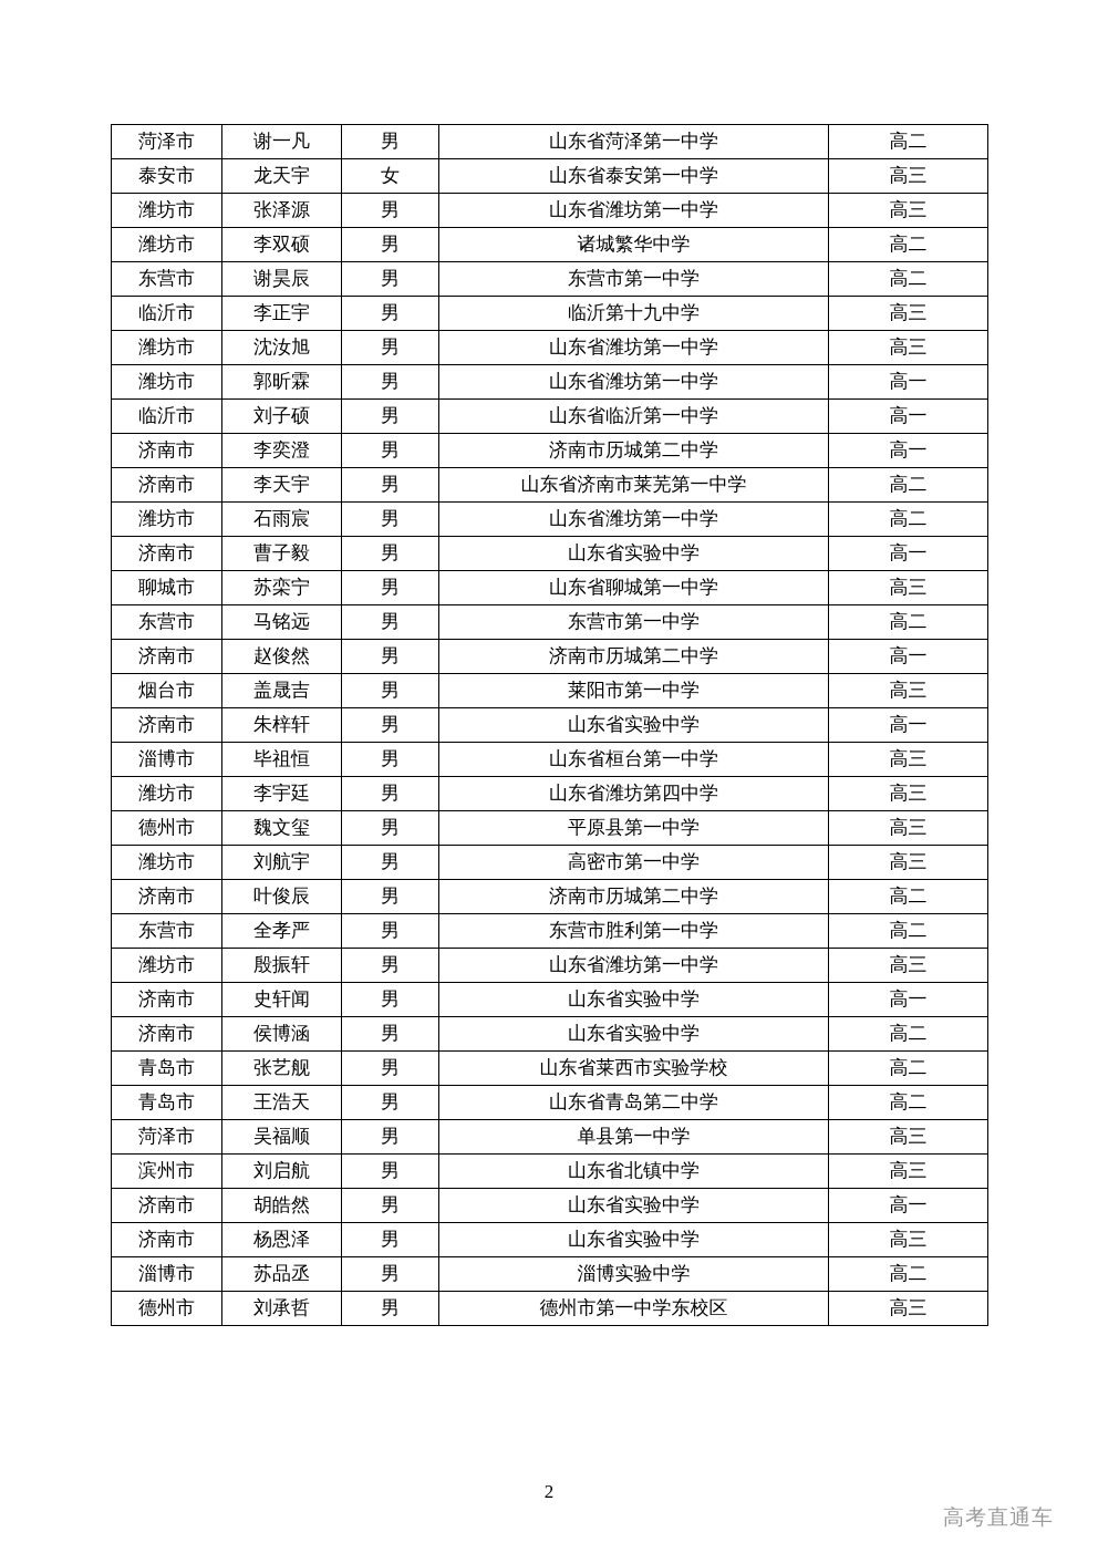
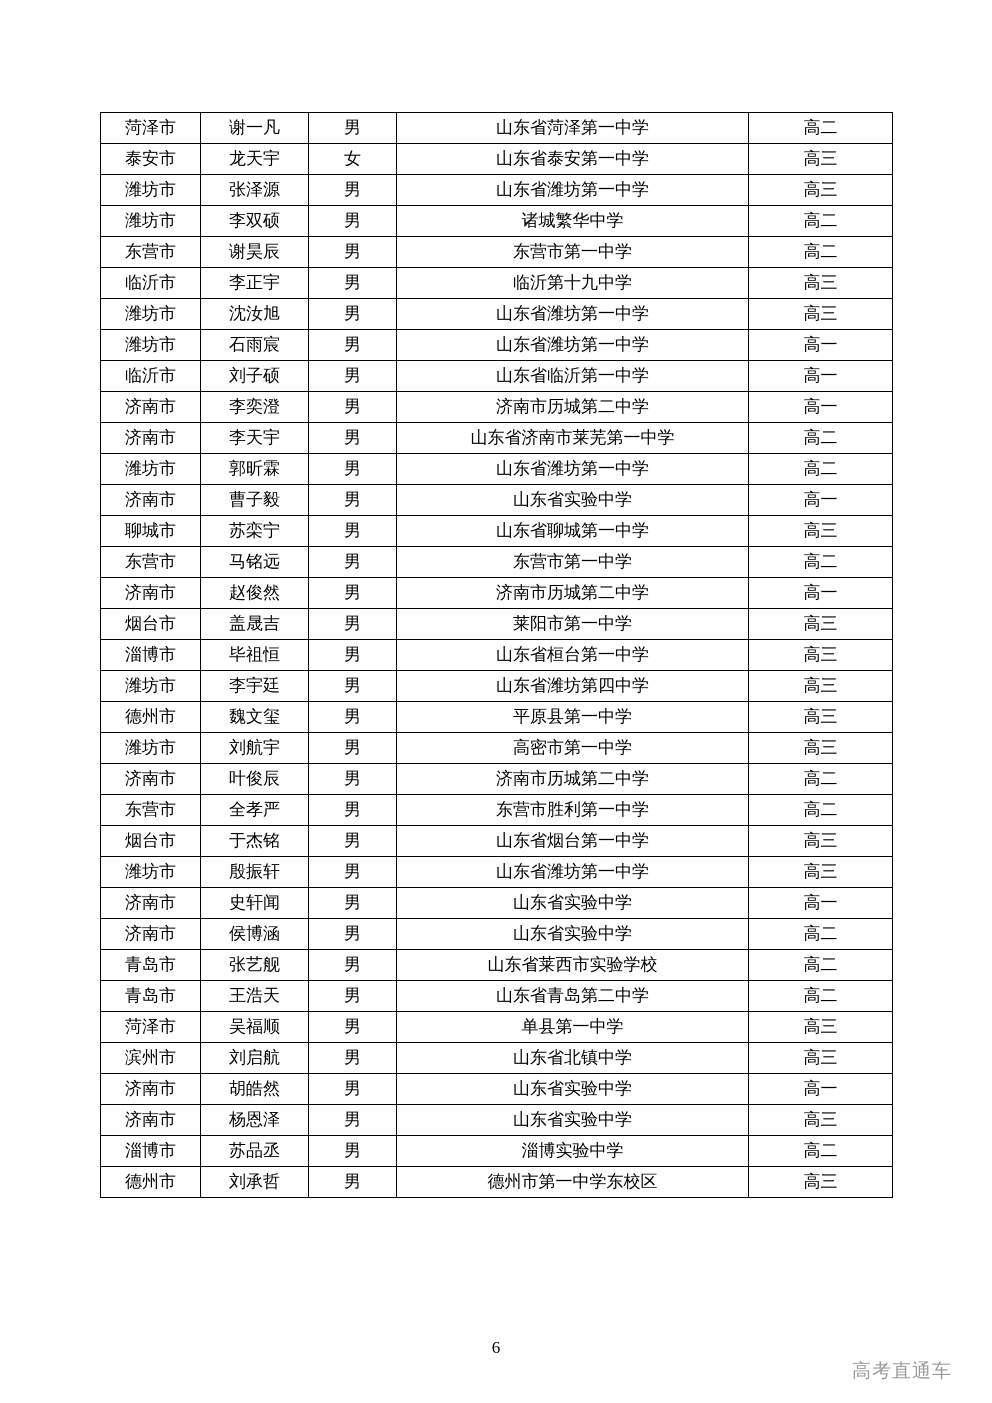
  菏泽市	谢一凡	男	山东省菏泽第一中学	高二
  泰安市	龙天宇	女	山东省泰安第一中学	高三
  潍坊市	张泽源	男	山东省潍坊第一中学	高三
  潍坊市	李双硕	男	诸城繁华中学	高二
  东营市	谢昊辰	男	东营市第一中学	高二
  临沂市	李正宇	男	临沂第十九中学	高三
  潍坊市	沈汝旭	男	山东省潍坊第一中学	高三
- 潍坊市	郭昕霖	男	山东省潍坊第一中学	高一
+ 潍坊市	石雨宸	男	山东省潍坊第一中学	高一
  临沂市	刘子硕	男	山东省临沂第一中学	高一
  济南市	李奕澄	男	济南市历城第二中学	高一
  济南市	李天宇	男	山东省济南市莱芜第一中学	高二
- 潍坊市	石雨宸	男	山东省潍坊第一中学	高二
+ 潍坊市	郭昕霖	男	山东省潍坊第一中学	高二
  济南市	曹子毅	男	山东省实验中学	高一
  聊城市	苏栾宁	男	山东省聊城第一中学	高三
  东营市	马铭远	男	东营市第一中学	高二
  济南市	赵俊然	男	济南市历城第二中学	高一
  烟台市	盖晟吉	男	莱阳市第一中学	高三
- 济南市	朱梓轩	男	山东省实验中学	高一
  淄博市	毕祖恒	男	山东省桓台第一中学	高三
  潍坊市	李宇廷	男	山东省潍坊第四中学	高三
  德州市	魏文玺	男	平原县第一中学	高三
  潍坊市	刘航宇	男	高密市第一中学	高三
  济南市	叶俊辰	男	济南市历城第二中学	高二
  东营市	全孝严	男	东营市胜利第一中学	高二
+ 烟台市	于杰铭	男	山东省烟台第一中学	高三
  潍坊市	殷振轩	男	山东省潍坊第一中学	高三
  济南市	史轩闻	男	山东省实验中学	高一
  济南市	侯博涵	男	山东省实验中学	高二
  青岛市	张艺舰	男	山东省莱西市实验学校	高二
  青岛市	王浩天	男	山东省青岛第二中学	高二
  菏泽市	吴福顺	男	单县第一中学	高三
  滨州市	刘启航	男	山东省北镇中学	高三
  济南市	胡皓然	男	山东省实验中学	高一
  济南市	杨恩泽	男	山东省实验中学	高三
  淄博市	苏品丞	男	淄博实验中学	高二
  德州市	刘承哲	男	德州市第一中学东校区	高三
- 2
+ 6
  高考直通车
